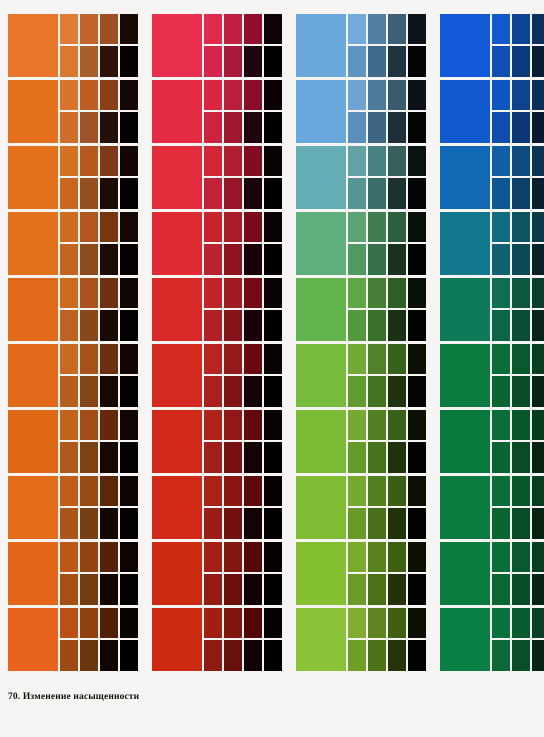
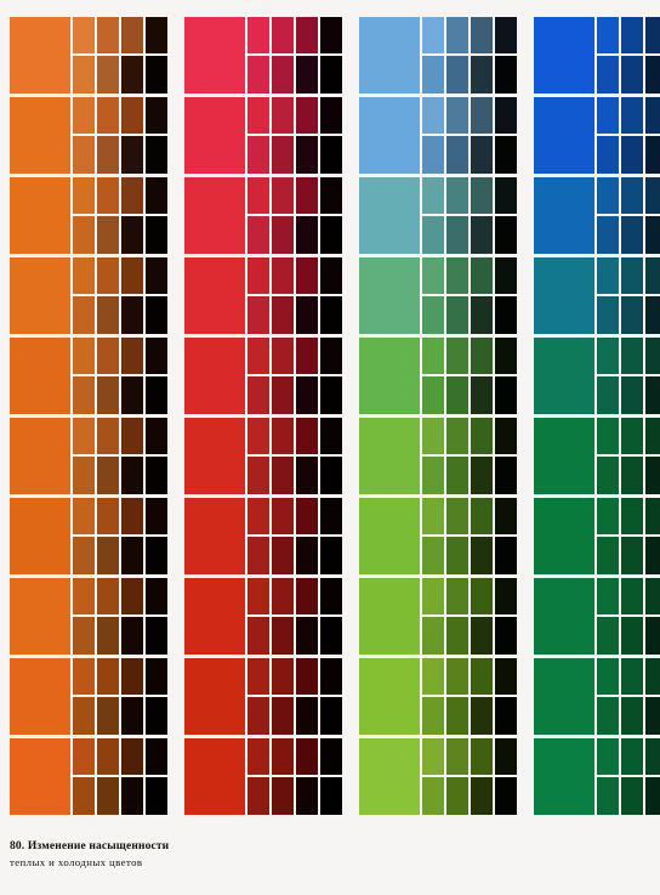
- 70. Изменение насыщенности
+ 80. Изменение насыщенности
+ теплых и холодных цветов
